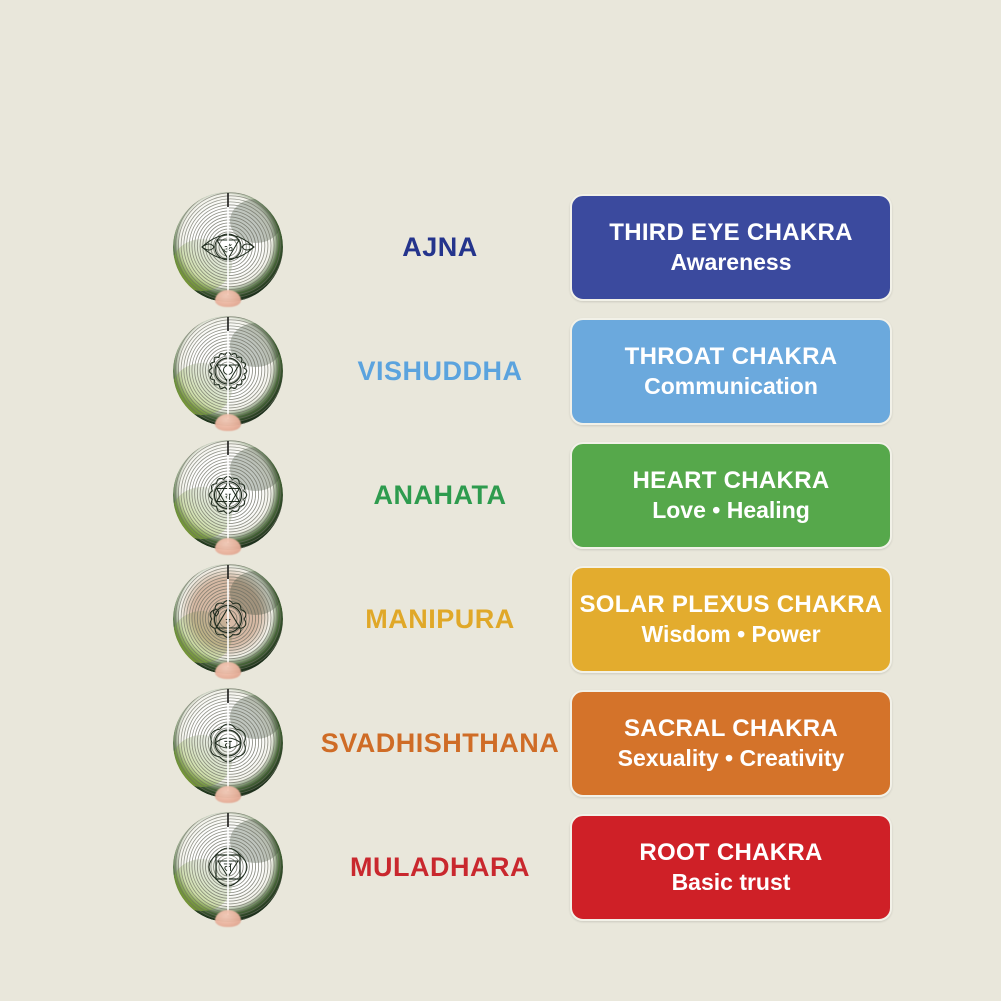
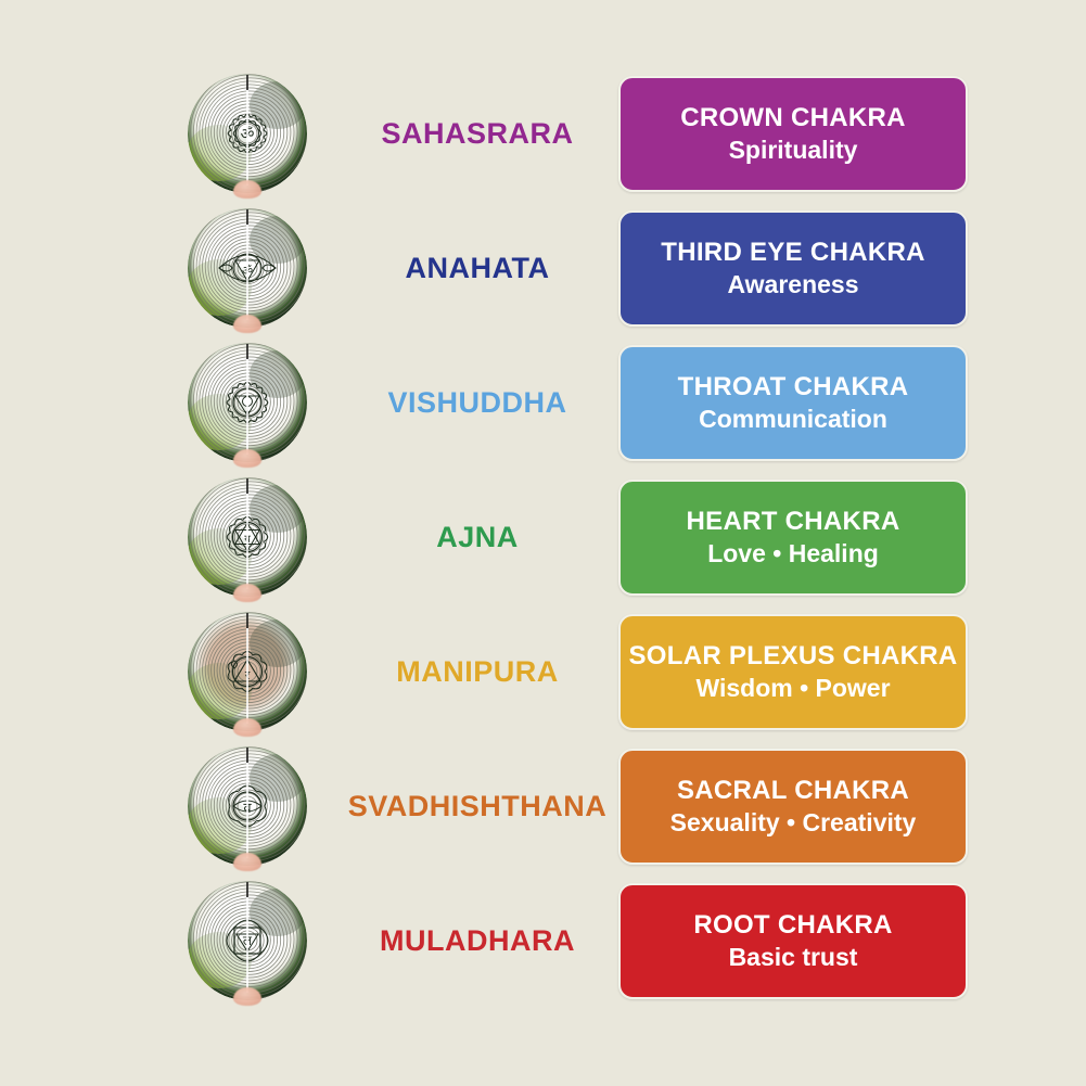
+ SAHASRARA
+ CROWN CHAKRA
+ Spirituality
- AJNA
+ ANAHATA
  THIRD EYE CHAKRA
  Awareness
  VISHUDDHA
  THROAT CHAKRA
  Communication
- ANAHATA
+ AJNA
  HEART CHAKRA
  Love • Healing
  MANIPURA
  SOLAR PLEXUS CHAKRA
  Wisdom • Power
  SVADHISHTHANA
  SACRAL CHAKRA
  Sexuality • Creativity
  MULADHARA
  ROOT CHAKRA
  Basic trust
